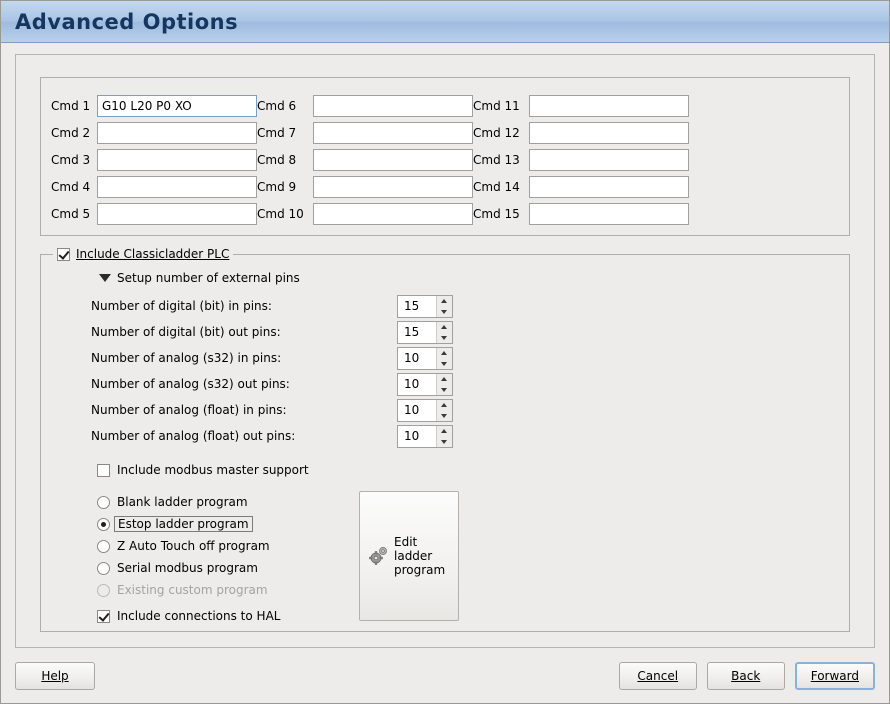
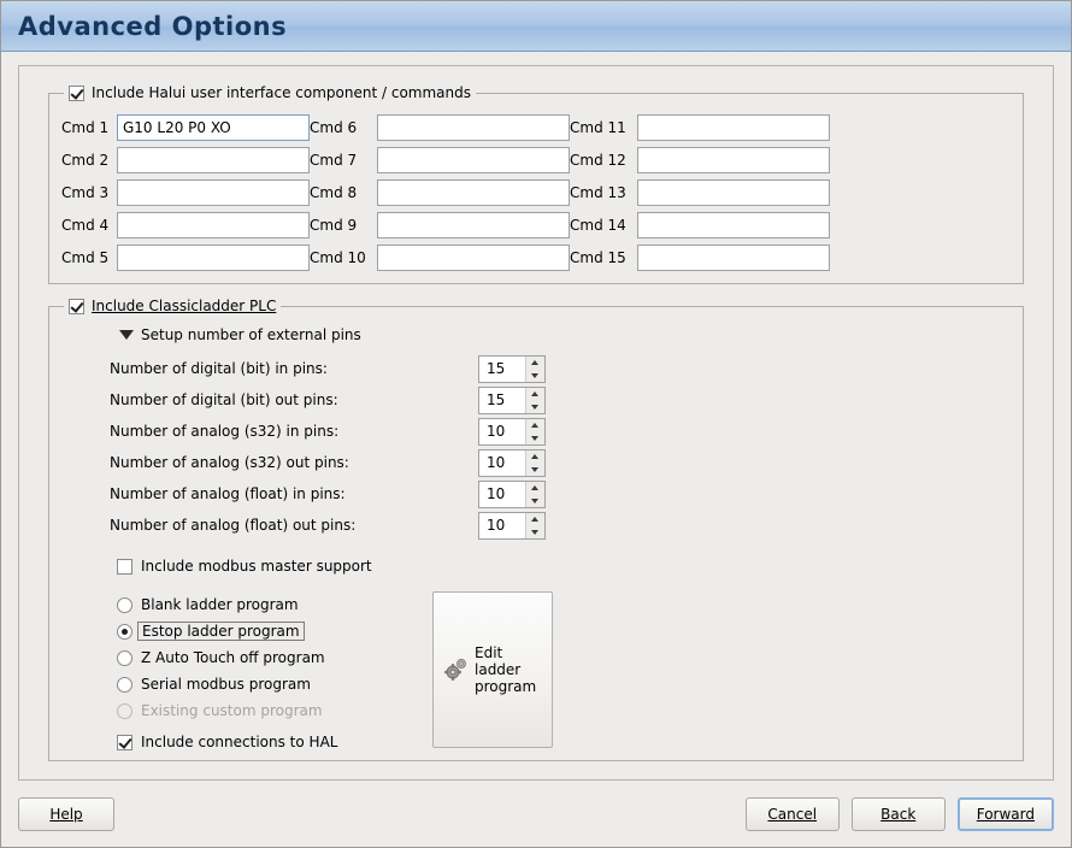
  Advanced Options
+ Include Halui user interface component / commands
  Cmd 1
  G10 L20 P0 XO
  Cmd 6
  Cmd 11
  Cmd 2
  Cmd 7
  Cmd 12
  Cmd 3
  Cmd 8
  Cmd 13
  Cmd 4
  Cmd 9
  Cmd 14
  Cmd 5
  Cmd 10
  Cmd 15
  Include Classicladder PLC
  Setup number of external pins
  Number of digital (bit) in pins:
  15
  Number of digital (bit) out pins:
  15
  Number of analog (s32) in pins:
  10
  Number of analog (s32) out pins:
  10
  Number of analog (float) in pins:
  10
  Number of analog (float) out pins:
  10
  Include modbus master support
  Blank ladder program
  Estop ladder program
  Z Auto Touch off program
  Serial modbus program
  Existing custom program
  Include connections to HAL
  Edit ladder program
  Help
  Cancel
  Back
  Forward
